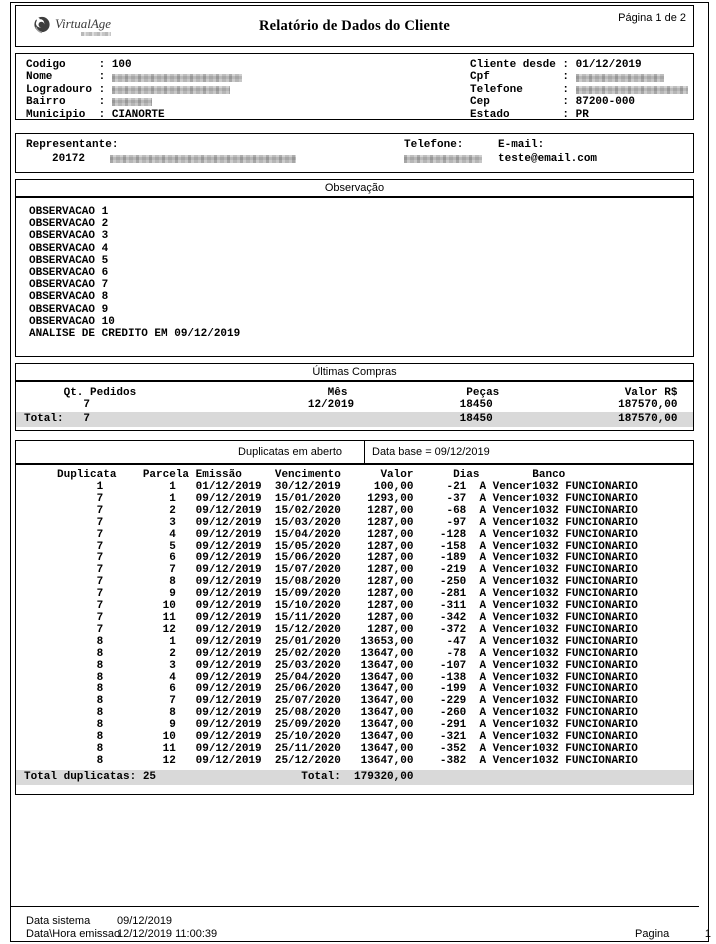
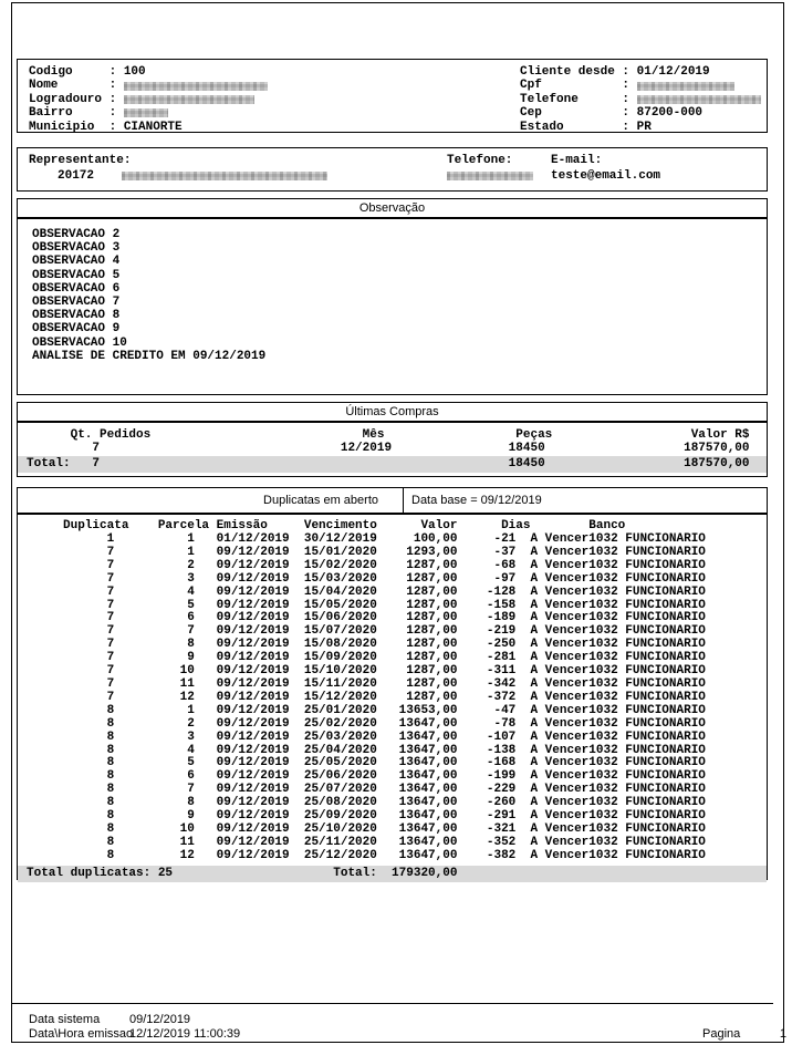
- VirtualAge
- Relatório de Dados do Cliente
- Página 1 de 2
  Codigo : 100
  Nome :
  Logradouro :
  Bairro :
  Municipio : CIANORTE
  Cliente desde : 01/12/2019
  Cpf :
  Telefone :
  Cep : 87200-000
  Estado : PR
  Representante:
  Telefone:
  E-mail:
  20172
  teste@email.com
  Observação
- OBSERVACAO 1
  OBSERVACAO 2
  OBSERVACAO 3
  OBSERVACAO 4
  OBSERVACAO 5
  OBSERVACAO 6
  OBSERVACAO 7
  OBSERVACAO 8
  OBSERVACAO 9
  OBSERVACAO 10
  ANALISE DE CREDITO EM 09/12/2019
  Últimas Compras
  Qt. Pedidos Mês Peças Valor R$
  7 12/2019 18450 187570,00
  Total: 7 18450 187570,00
  Duplicatas em aberto
  Data base = 09/12/2019
  Duplicata Parcela Emissão Vencimento Valor Dias Banco
  1 1 01/12/2019 30/12/2019 100,00 -21 A Vencer1032 FUNCIONARIO
  7 1 09/12/2019 15/01/2020 1293,00 -37 A Vencer1032 FUNCIONARIO
  7 2 09/12/2019 15/02/2020 1287,00 -68 A Vencer1032 FUNCIONARIO
  7 3 09/12/2019 15/03/2020 1287,00 -97 A Vencer1032 FUNCIONARIO
  7 4 09/12/2019 15/04/2020 1287,00 -128 A Vencer1032 FUNCIONARIO
  7 5 09/12/2019 15/05/2020 1287,00 -158 A Vencer1032 FUNCIONARIO
  7 6 09/12/2019 15/06/2020 1287,00 -189 A Vencer1032 FUNCIONARIO
  7 7 09/12/2019 15/07/2020 1287,00 -219 A Vencer1032 FUNCIONARIO
  7 8 09/12/2019 15/08/2020 1287,00 -250 A Vencer1032 FUNCIONARIO
  7 9 09/12/2019 15/09/2020 1287,00 -281 A Vencer1032 FUNCIONARIO
  7 10 09/12/2019 15/10/2020 1287,00 -311 A Vencer1032 FUNCIONARIO
  7 11 09/12/2019 15/11/2020 1287,00 -342 A Vencer1032 FUNCIONARIO
  7 12 09/12/2019 15/12/2020 1287,00 -372 A Vencer1032 FUNCIONARIO
  8 1 09/12/2019 25/01/2020 13653,00 -47 A Vencer1032 FUNCIONARIO
  8 2 09/12/2019 25/02/2020 13647,00 -78 A Vencer1032 FUNCIONARIO
  8 3 09/12/2019 25/03/2020 13647,00 -107 A Vencer1032 FUNCIONARIO
  8 4 09/12/2019 25/04/2020 13647,00 -138 A Vencer1032 FUNCIONARIO
+ 8 5 09/12/2019 25/05/2020 13647,00 -168 A Vencer1032 FUNCIONARIO
  8 6 09/12/2019 25/06/2020 13647,00 -199 A Vencer1032 FUNCIONARIO
  8 7 09/12/2019 25/07/2020 13647,00 -229 A Vencer1032 FUNCIONARIO
  8 8 09/12/2019 25/08/2020 13647,00 -260 A Vencer1032 FUNCIONARIO
  8 9 09/12/2019 25/09/2020 13647,00 -291 A Vencer1032 FUNCIONARIO
  8 10 09/12/2019 25/10/2020 13647,00 -321 A Vencer1032 FUNCIONARIO
  8 11 09/12/2019 25/11/2020 13647,00 -352 A Vencer1032 FUNCIONARIO
  8 12 09/12/2019 25/12/2020 13647,00 -382 A Vencer1032 FUNCIONARIO
  Total duplicatas: 25 Total: 179320,00
  Data sistema
  09/12/2019
  Data\Hora emissao
  12/12/2019 11:00:39
  Pagina
  1
